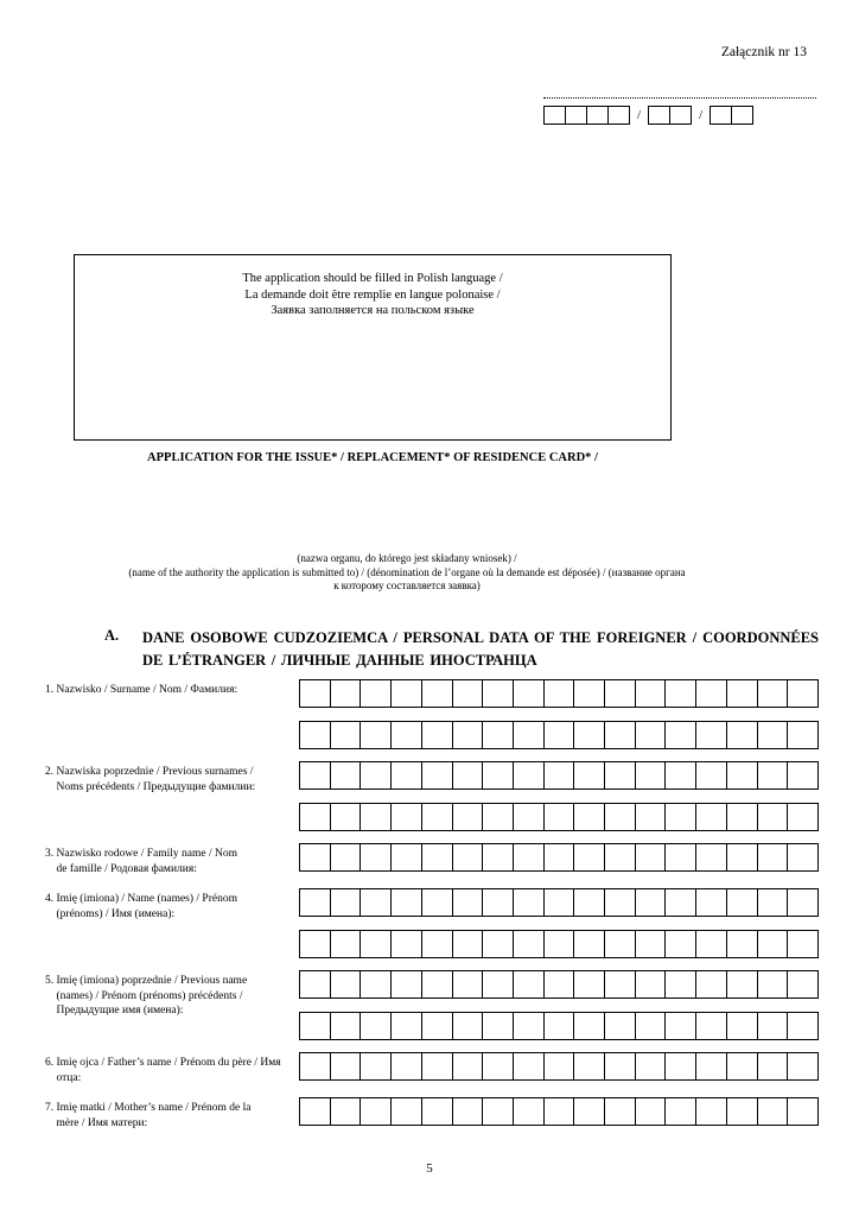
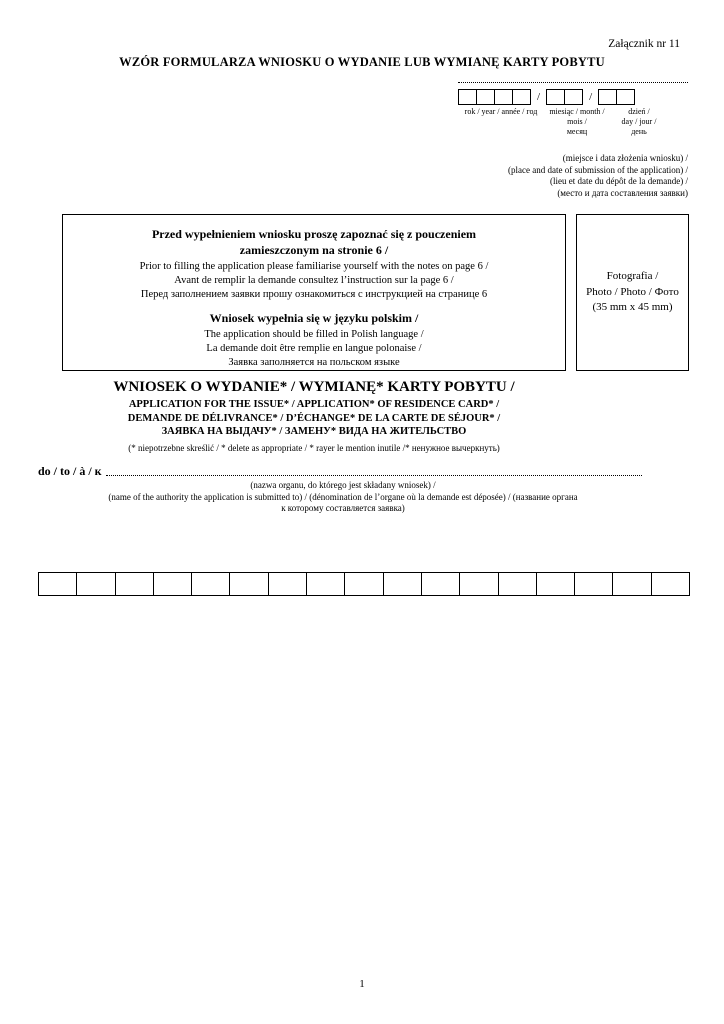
- Załącznik nr 13
+ Załącznik nr 11
+ WZÓR FORMULARZA WNIOSKU O WYDANIE LUB WYMIANĘ KARTY POBYTU
  /
  /
+ rok / year / année / год
+ miesiąc / month / mois /
+ месяц
+ dzień /
+ day / jour /
+ день
+ (miejsce i data złożenia wniosku) /
+ (place and date of submission of the application) /
+ (lieu et date du dépôt de la demande) /
+ (место и дата составления заявки)
+ Przed wypełnieniem wniosku proszę zapoznać się z pouczeniem
+ zamieszczonym na stronie 6 /
+ Prior to filling the application please familiarise yourself with the notes on page 6 /
+ Avant de remplir la demande consultez l’instruction sur la page 6 /
+ Перед заполнением заявки прошу ознакомиться с инструкцией на странице 6
+ Wniosek wypełnia się w języku polskim /
  The application should be filled in Polish language /
  La demande doit être remplie en langue polonaise /
  Заявка заполняется на польском языке
+ Fotografia /
+ Photo / Photo / Фото
+ (35 mm x 45 mm)
+ WNIOSEK O WYDANIE* / WYMIANĘ* KARTY POBYTU /
- APPLICATION FOR THE ISSUE* / REPLACEMENT* OF RESIDENCE CARD* /
+ APPLICATION FOR THE ISSUE* / APPLICATION* OF RESIDENCE CARD* /
+ DEMANDE DE DÉLIVRANCE* / D’ÉCHANGE* DE LA CARTE DE SÉJOUR* /
+ ЗАЯВКА НА ВЫДАЧУ* / ЗАМЕНУ* ВИДА НА ЖИТЕЛЬСТВО
+ (* niepotrzebne skreślić / * delete as appropriate / * rayer le mention inutile /* ненужное вычеркнуть)
+ do / to / à / к
  (nazwa organu, do którego jest składany wniosek) /
  (name of the authority the application is submitted to) / (dénomination de l’organe où la demande est déposée) / (название органа
  к которому составляется заявка)
- A.
- DANE OSOBOWE CUDZOZIEMCA / PERSONAL DATA OF THE FOREIGNER / COORDONNÉES DE L’ÉTRANGER / ЛИЧНЫЕ ДАННЫЕ ИНОСТРАНЦА
- 1. Nazwisko / Surname / Nom / Фамилия:
- 2. Nazwiska poprzednie / Previous surnames /
- Noms précédents / Предыдущие фамилии:
- 3. Nazwisko rodowe / Family name / Nom
- de famille / Родовая фамилия:
- 4. Imię (imiona) / Name (names) / Prénom
- (prénoms) / Имя (имена):
- 5. Imię (imiona) poprzednie / Previous name
- (names) / Prénom (prénoms) précédents /
- Предыдущие имя (имена):
- 6. Imię ojca / Father’s name / Prénom du père / Имя
- отца:
- 7. Imię matki / Mother’s name / Prénom de la
- mère / Имя матери:
- 5
+ 1
